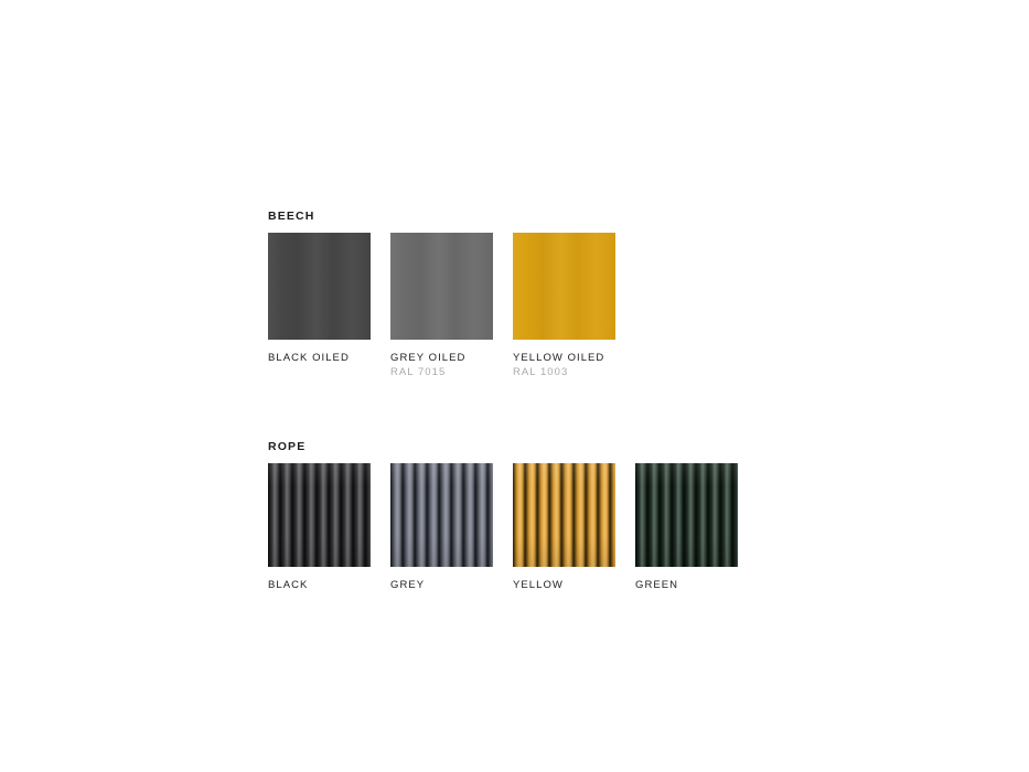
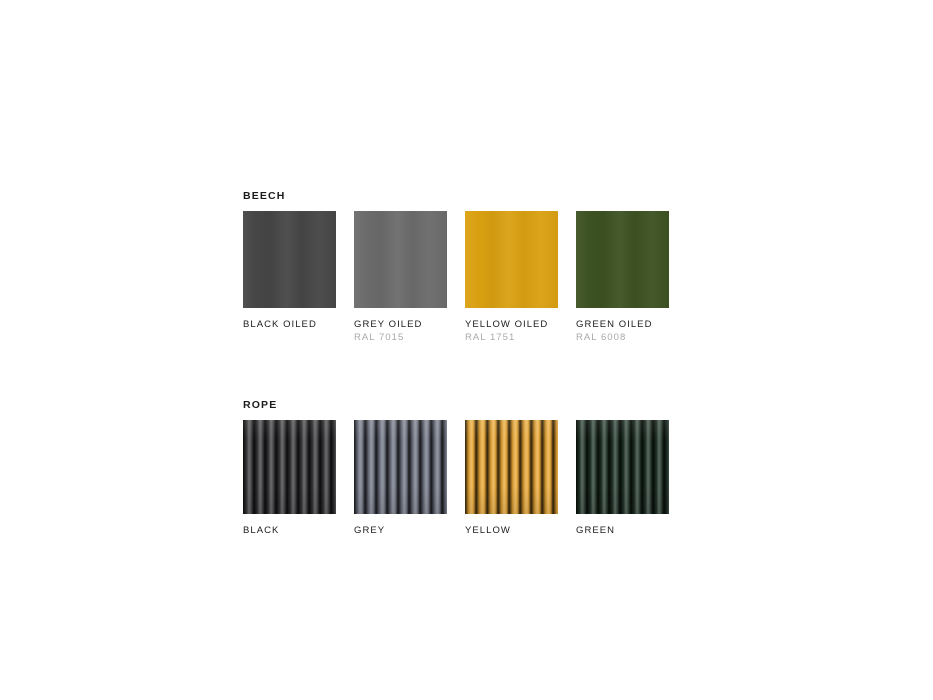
  BEECH
  BLACK OILED
  GREY OILED
  RAL 7015
  YELLOW OILED
- RAL 1003
+ RAL 1751
+ GREEN OILED
+ RAL 6008
  ROPE
  BLACK
  GREY
  YELLOW
  GREEN
